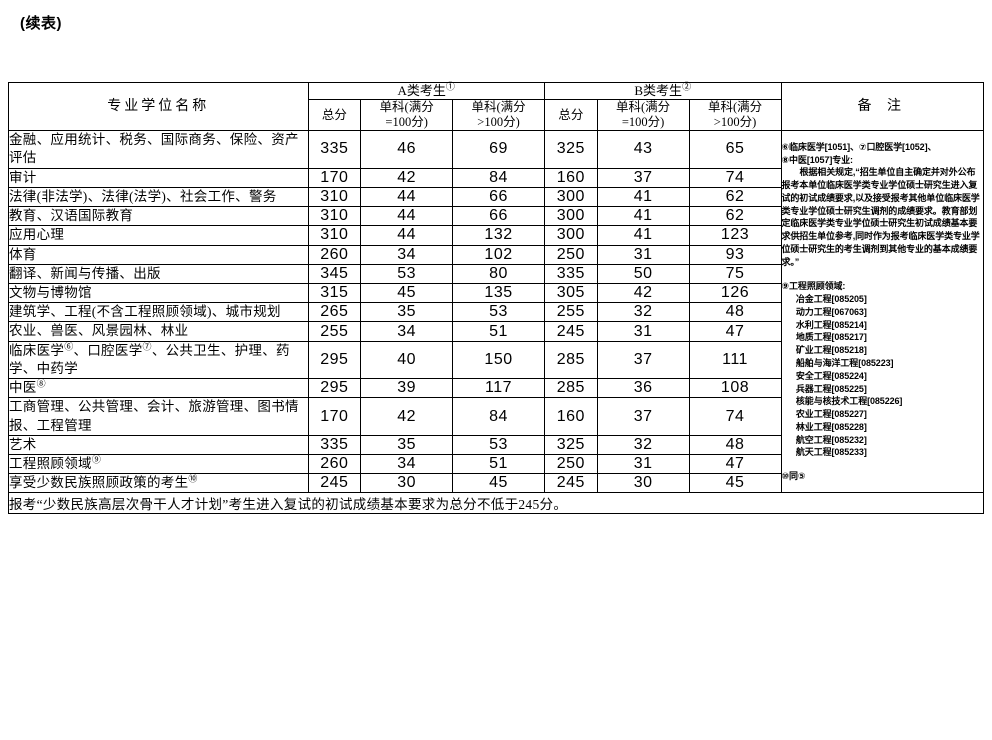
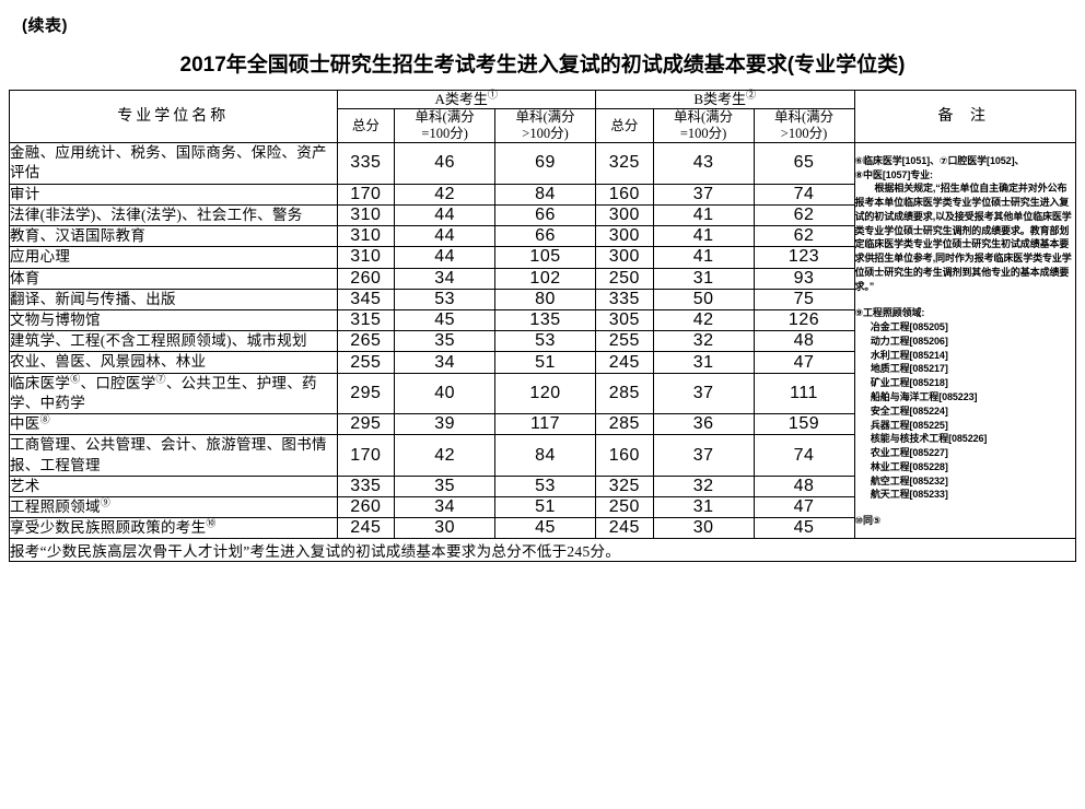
  (续表)
+ 2017年全国硕士研究生招生考试考生进入复试的初试成绩基本要求(专业学位类)
  专业学位名称	A类考生①	B类考生②	备 注
  总分	单科(满分 =100分)	单科(满分 >100分)	总分	单科(满分 =100分)	单科(满分 >100分)
- 金融、应用统计、税务、国际商务、保险、资产评估	335	46	69	325	43	65	⑥临床医学[1051]、⑦口腔医学[1052]、⑧中医[1057]专业:根据相关规定,“招生单位自主确定并对外公布报考本单位临床医学类专业学位硕士研究生进入复试的初试成绩要求,以及接受报考其他单位临床医学类专业学位硕士研究生调剂的成绩要求。教育部划定临床医学类专业学位硕士研究生初试成绩基本要求供招生单位参考,同时作为报考临床医学类专业学位硕士研究生的考生调剂到其他专业的基本成绩要求。”⑨工程照顾领域:冶金工程[085205]动力工程[067063]水利工程[085214]地质工程[085217]矿业工程[085218]船舶与海洋工程[085223]安全工程[085224]兵器工程[085225]核能与核技术工程[085226]农业工程[085227]林业工程[085228]航空工程[085232]航天工程[085233]⑩同⑤
+ 金融、应用统计、税务、国际商务、保险、资产评估	335	46	69	325	43	65	⑥临床医学[1051]、⑦口腔医学[1052]、⑧中医[1057]专业:根据相关规定,“招生单位自主确定并对外公布报考本单位临床医学类专业学位硕士研究生进入复试的初试成绩要求,以及接受报考其他单位临床医学类专业学位硕士研究生调剂的成绩要求。教育部划定临床医学类专业学位硕士研究生初试成绩基本要求供招生单位参考,同时作为报考临床医学类专业学位硕士研究生的考生调剂到其他专业的基本成绩要求。”⑨工程照顾领域:冶金工程[085205]动力工程[085206]水利工程[085214]地质工程[085217]矿业工程[085218]船舶与海洋工程[085223]安全工程[085224]兵器工程[085225]核能与核技术工程[085226]农业工程[085227]林业工程[085228]航空工程[085232]航天工程[085233]⑩同⑤
  审计	170	42	84	160	37	74
  法律(非法学)、法律(法学)、社会工作、警务	310	44	66	300	41	62
  教育、汉语国际教育	310	44	66	300	41	62
- 应用心理	310	44	132	300	41	123
+ 应用心理	310	44	105	300	41	123
  体育	260	34	102	250	31	93
  翻译、新闻与传播、出版	345	53	80	335	50	75
  文物与博物馆	315	45	135	305	42	126
  建筑学、工程(不含工程照顾领域)、城市规划	265	35	53	255	32	48
  农业、兽医、风景园林、林业	255	34	51	245	31	47
- 临床医学⑥、口腔医学⑦、公共卫生、护理、药学、中药学	295	40	150	285	37	111
+ 临床医学⑥、口腔医学⑦、公共卫生、护理、药学、中药学	295	40	120	285	37	111
- 中医⑧	295	39	117	285	36	108
+ 中医⑧	295	39	117	285	36	159
  工商管理、公共管理、会计、旅游管理、图书情报、工程管理	170	42	84	160	37	74
  艺术	335	35	53	325	32	48
  工程照顾领域⑨	260	34	51	250	31	47
  享受少数民族照顾政策的考生⑩	245	30	45	245	30	45
  报考“少数民族高层次骨干人才计划”考生进入复试的初试成绩基本要求为总分不低于245分。
